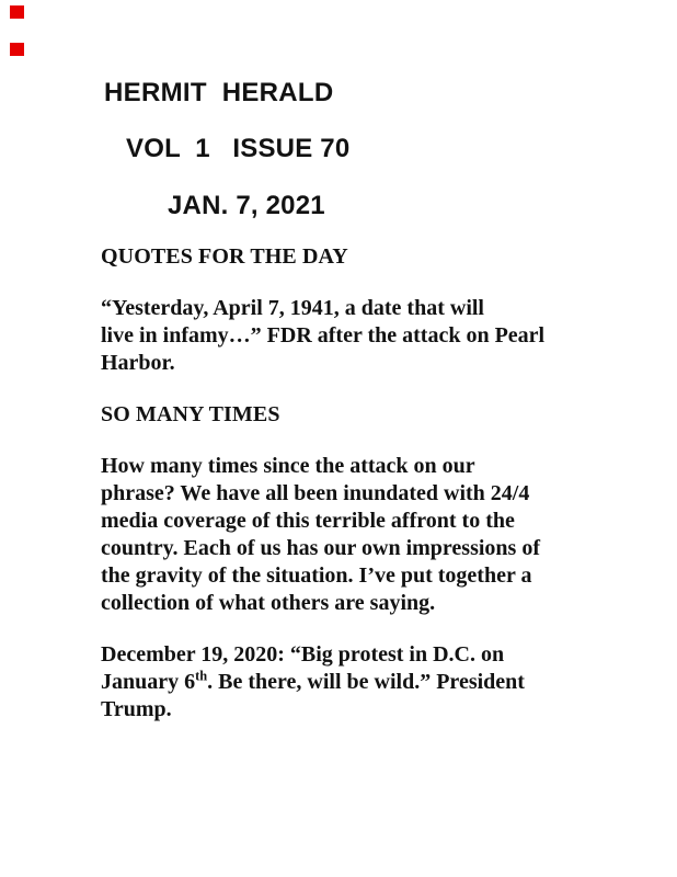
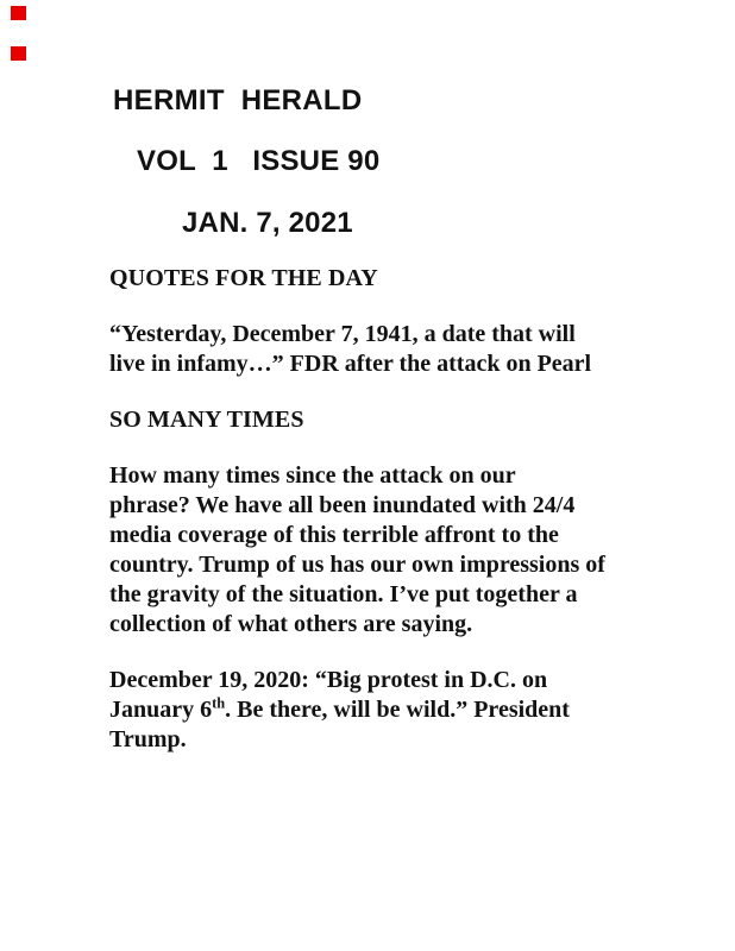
  HERMIT HERALD
- VOL 1 ISSUE 70
+ VOL 1 ISSUE 90
  JAN. 7, 2021
  QUOTES FOR THE DAY
- “Yesterday, April 7, 1941, a date that will
+ “Yesterday, December 7, 1941, a date that will
  live in infamy…” FDR after the attack on Pearl
- Harbor.
  SO MANY TIMES
  How many times since the attack on our
  phrase? We have all been inundated with 24/4
  media coverage of this terrible affront to the
- country. Each of us has our own impressions of
+ country. Trump of us has our own impressions of
  the gravity of the situation. I’ve put together a
  collection of what others are saying.
  December 19, 2020: “Big protest in D.C. on
  January 6th. Be there, will be wild.” President
  Trump.
